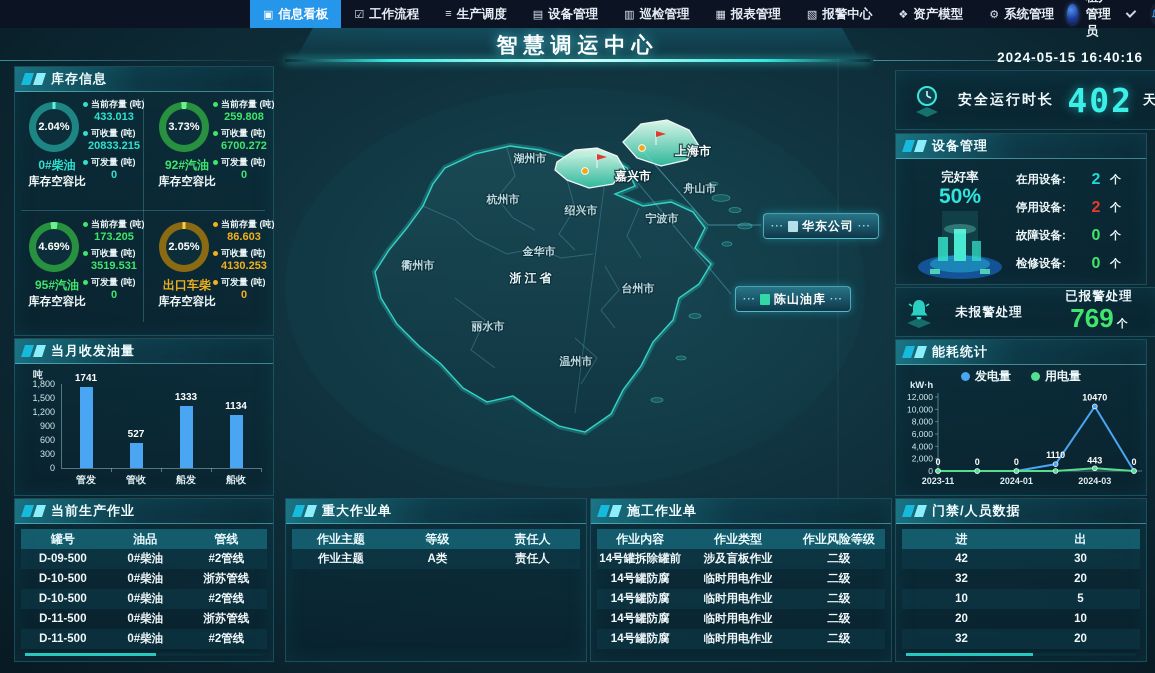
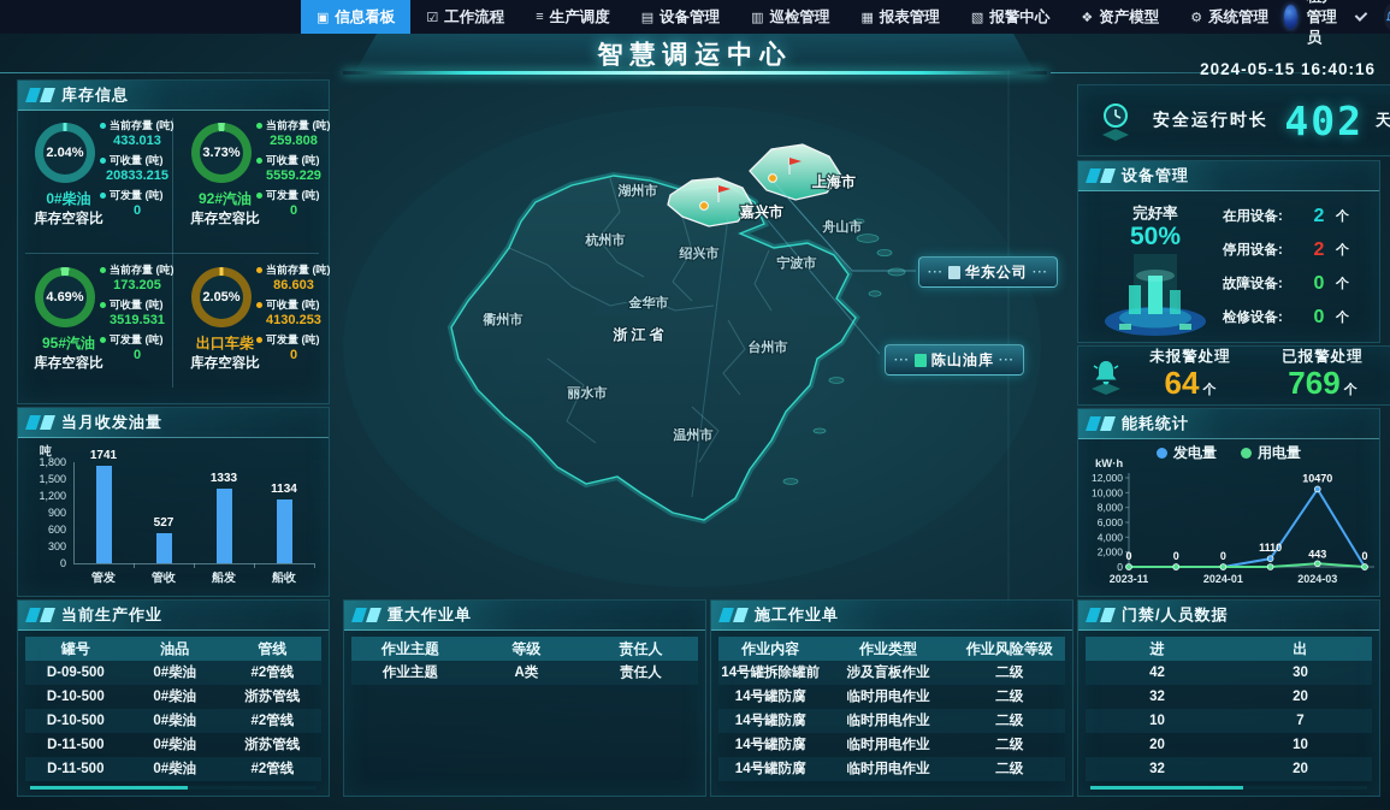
  ▣
  信息看板
  ☑
  工作流程
  ≡
  生产调度
  ▤
  设备管理
  ▥
  巡检管理
  ▦
  报表管理
  ▧
  报警中心
  ❖
  资产模型
  ⚙
  系统管理
  智慧调运中心
  2024-05-15 16:40:16
  湖州市
  杭州市
  绍兴市
  宁波市
  舟山市
  衢州市
  金华市
  台州市
  丽水市
  温州市
  浙江省
  嘉兴市
  上海市
  ···
  华东公司
  ···
  ···
  陈山油库
  ···
  库存信息
  2.04%
  0#柴油
  库存空容比
  当前存量 (吨)
  433.013
  可收量 (吨)
  20833.215
  可发量 (吨)
  0
  3.73%
  92#汽油
  库存空容比
  当前存量 (吨)
  259.808
  可收量 (吨)
- 6700.272
+ 5559.229
  可发量 (吨)
  0
  4.69%
  95#汽油
  库存空容比
  当前存量 (吨)
  173.205
  可收量 (吨)
  3519.531
  可发量 (吨)
  0
  2.05%
  出口车柴
  库存空容比
  当前存量 (吨)
  86.603
  可收量 (吨)
  4130.253
  可发量 (吨)
  0
  当月收发油量
  吨
  0
  300
  600
  900
  1,200
  1,500
  1,800
  1741
  管发
  527
  管收
  1333
  船发
  1134
  船收
  当前生产作业
  罐号
  油品
  管线
  D-09-500
  0#柴油
  #2管线
  D-10-500
  0#柴油
  浙苏管线
  D-10-500
  0#柴油
  #2管线
  D-11-500
  0#柴油
  浙苏管线
  D-11-500
  0#柴油
  #2管线
  重大作业单
  作业主题
  等级
  责任人
  作业主题
  A类
  责任人
  施工作业单
  作业内容
  作业类型
  作业风险等级
  14号罐拆除罐前
  涉及盲板作业
  二级
  14号罐防腐
  临时用电作业
  二级
  14号罐防腐
  临时用电作业
  二级
  14号罐防腐
  临时用电作业
  二级
  14号罐防腐
  临时用电作业
  二级
  安全运行时长
  402
  天
  设备管理
  完好率
  50%
  在用设备:
  2
  个
  停用设备:
  2
  个
  故障设备:
  0
  个
  检修设备:
  0
  个
  未报警处理
+ 64 个
  已报警处理
  769 个
  能耗统计
  发电量
  用电量
  kW·h
  0
  2,000
  4,000
  6,000
  8,000
  10,000
  12,000
  2023-11
  2024-01
  2024-03
  0
  0
  0
  1110
  10470
  0
  443
  门禁/人员数据
  进
  出
  42
  30
  32
  20
  10
- 5
+ 7
  20
  10
  32
  20
